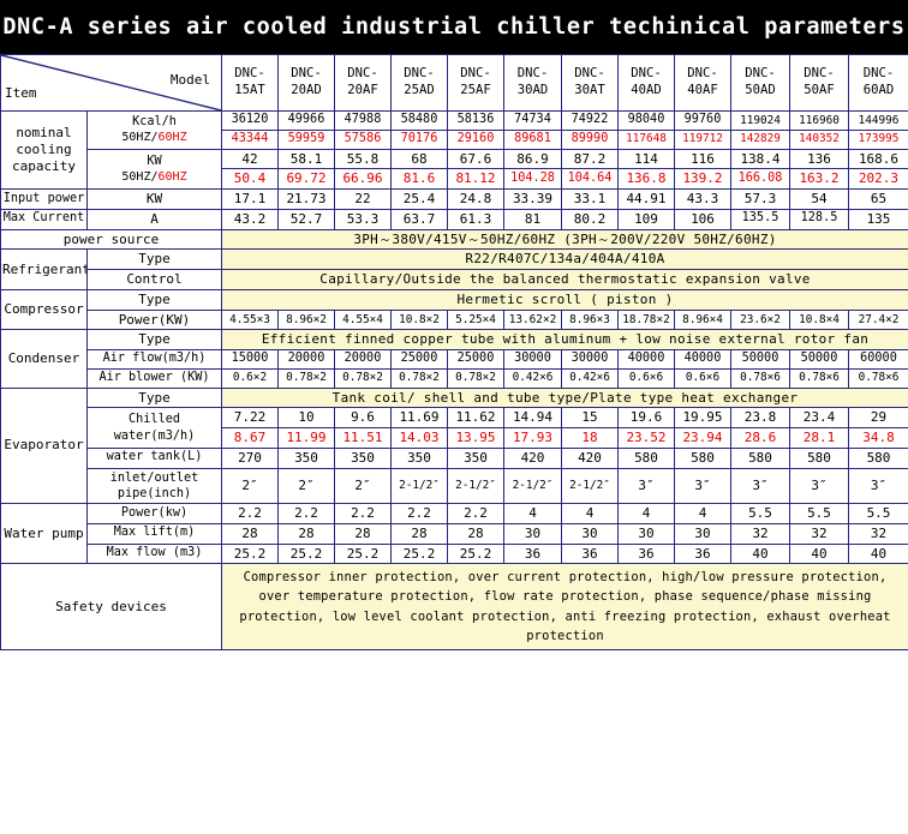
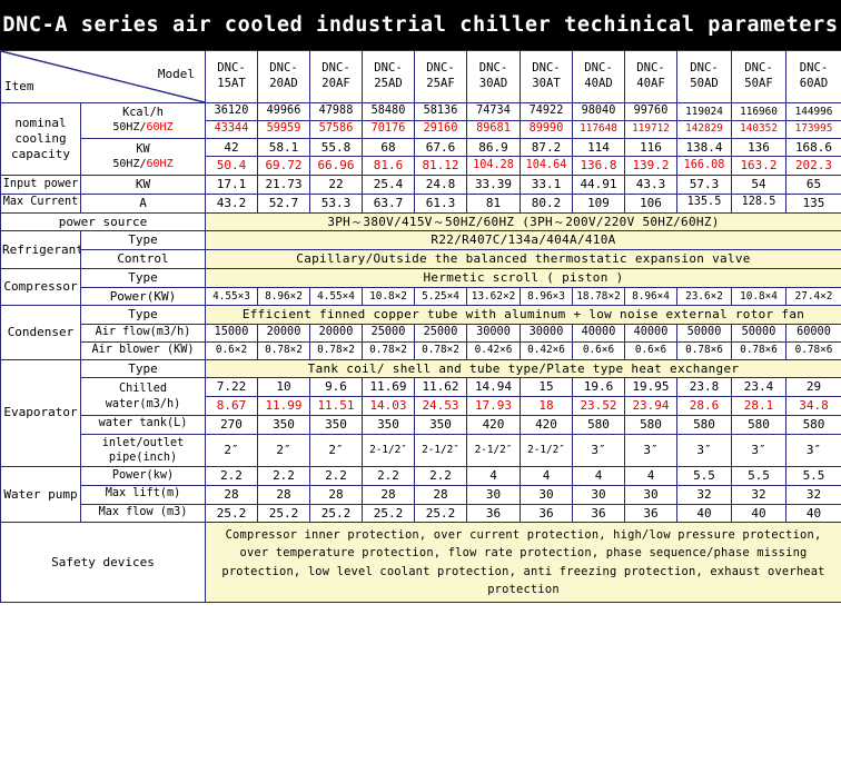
  DNC-A series air cooled industrial chiller techinical parameters
  Item Model	DNC-15AT	DNC-20AD	DNC-20AF	DNC-25AD	DNC-25AF	DNC-30AD	DNC-30AT	DNC-40AD	DNC-40AF	DNC-50AD	DNC-50AF	DNC-60AD
  nominal cooling capacity	Kcal/h 50HZ/60HZ	36120	49966	47988	58480	58136	74734	74922	98040	99760	119024	116960	144996
  43344	59959	57586	70176	29160	89681	89990	117648	119712	142829	140352	173995
  KW 50HZ/60HZ	42	58.1	55.8	68	67.6	86.9	87.2	114	116	138.4	136	168.6
  50.4	69.72	66.96	81.6	81.12	104.28	104.64	136.8	139.2	166.08	163.2	202.3
  Input power	KW	17.1	21.73	22	25.4	24.8	33.39	33.1	44.91	43.3	57.3	54	65
  Max Current	A	43.2	52.7	53.3	63.7	61.3	81	80.2	109	106	135.5	128.5	135
  power source	3PH～380V/415V～50HZ/60HZ (3PH～200V/220V 50HZ/60HZ)
  Refrigerant	Type	R22/R407C/134a/404A/410A
  Control	Capillary/Outside the balanced thermostatic expansion valve
  Compressor	Type	Hermetic scroll ( piston )
  Power(KW)	4.55×3	8.96×2	4.55×4	10.8×2	5.25×4	13.62×2	8.96×3	18.78×2	8.96×4	23.6×2	10.8×4	27.4×2
  Condenser	Type	Efficient finned copper tube with aluminum + low noise external rotor fan
  Air flow(m3/h)	15000	20000	20000	25000	25000	30000	30000	40000	40000	50000	50000	60000
  Air blower (KW)	0.6×2	0.78×2	0.78×2	0.78×2	0.78×2	0.42×6	0.42×6	0.6×6	0.6×6	0.78×6	0.78×6	0.78×6
  Evaporator	Type	Tank coil/ shell and tube type/Plate type heat exchanger
  Chilled water(m3/h)	7.22	10	9.6	11.69	11.62	14.94	15	19.6	19.95	23.8	23.4	29
- 8.67	11.99	11.51	14.03	13.95	17.93	18	23.52	23.94	28.6	28.1	34.8
+ 8.67	11.99	11.51	14.03	24.53	17.93	18	23.52	23.94	28.6	28.1	34.8
  water tank(L)	270	350	350	350	350	420	420	580	580	580	580	580
  inlet/outlet pipe(inch)	2″	2″	2″	2-1/2″	2-1/2″	2-1/2″	2-1/2″	3″	3″	3″	3″	3″
  Water pump	Power(kw)	2.2	2.2	2.2	2.2	2.2	4	4	4	4	5.5	5.5	5.5
  Max lift(m)	28	28	28	28	28	30	30	30	30	32	32	32
  Max flow (m3)	25.2	25.2	25.2	25.2	25.2	36	36	36	36	40	40	40
  Safety devices	Compressor inner protection, over current protection, high/low pressure protection, over temperature protection, flow rate protection, phase sequence/phase missing protection, low level coolant protection, anti freezing protection, exhaust overheat protection
